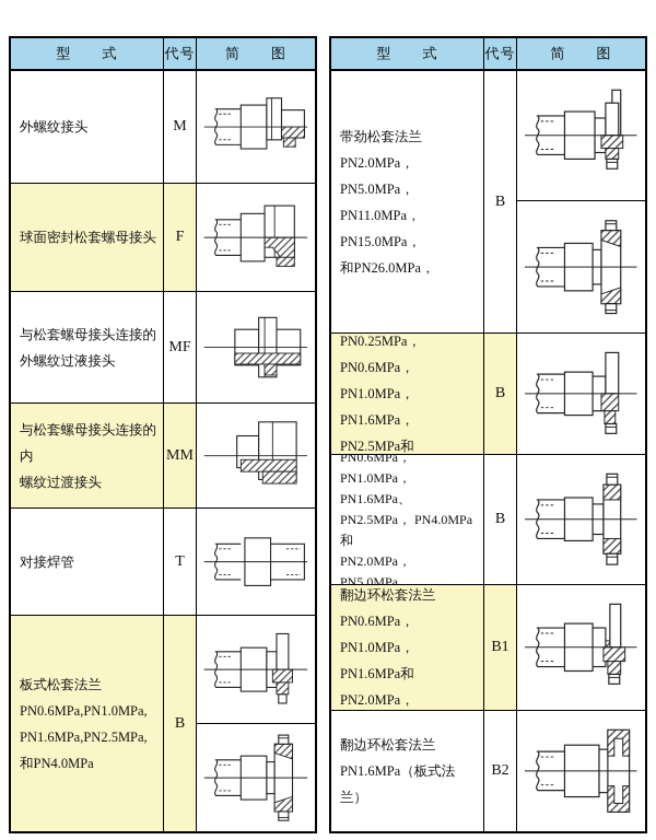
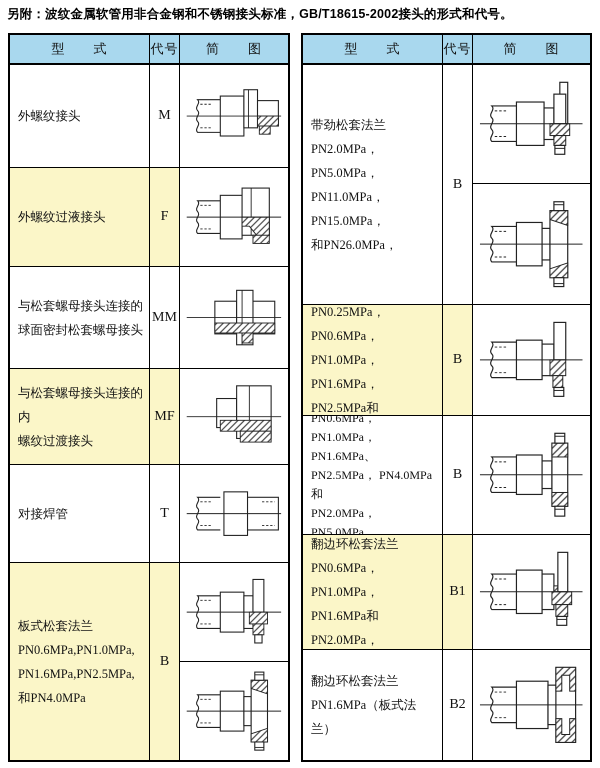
+ 另附：波纹金属软管用非合金钢和不锈钢接头标准，GB/T18615-2002接头的形式和代号。
  型 式
  代号
  简 图
  外螺纹接头
  M
- 球面密封松套螺母接头
+ 外螺纹过液接头
  F
  与松套螺母接头连接的
- 外螺纹过液接头
+ 球面密封松套螺母接头
- MF
+ MM
  与松套螺母接头连接的内
  螺纹过渡接头
- MM
+ MF
  对接焊管
  T
  板式松套法兰
  PN0.6MPa,PN1.0MPa,
  PN1.6MPa,PN2.5MPa,
  和PN4.0MPa
  B
  型 式
  代号
  简 图
  带劲松套法兰
  PN2.0MPa， PN5.0MPa，
  PN11.0MPa， PN15.0MPa，
  和PN26.0MPa，
  B
  PN0.25MPa， PN0.6MPa，
  PN1.0MPa， PN1.6MPa，
  B
  PN1.0MPa， PN1.6MPa、
  PN2.5MPa， PN4.0MPa和
  PN2.0MPa， PN5.0MPa，
  B
  翻边环松套法兰
  PN0.6MPa， PN1.0MPa，
  PN1.6MPa和PN2.0MPa，
  B1
  翻边环松套法兰
  PN1.6MPa（板式法兰）
  B2
